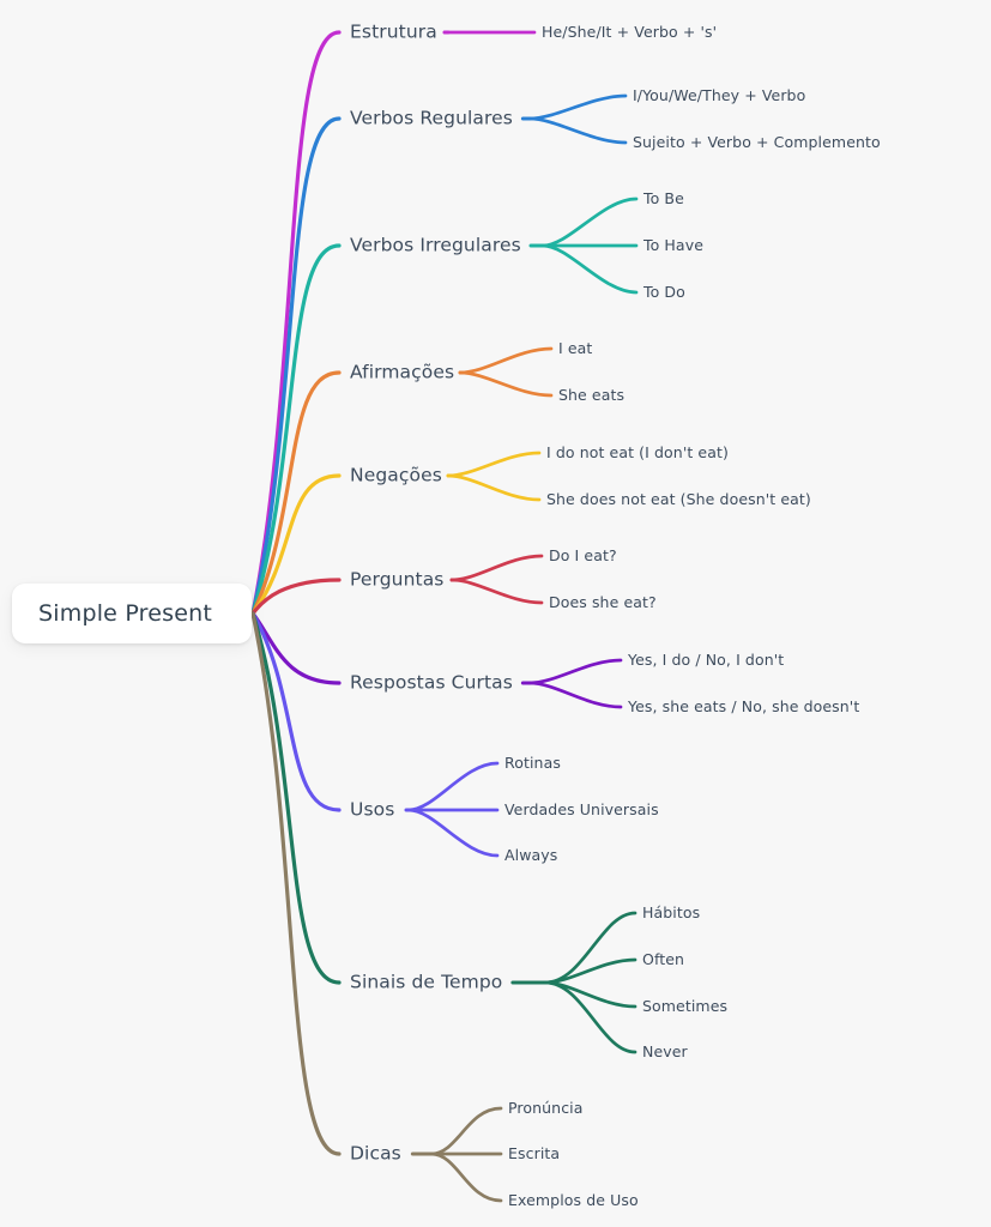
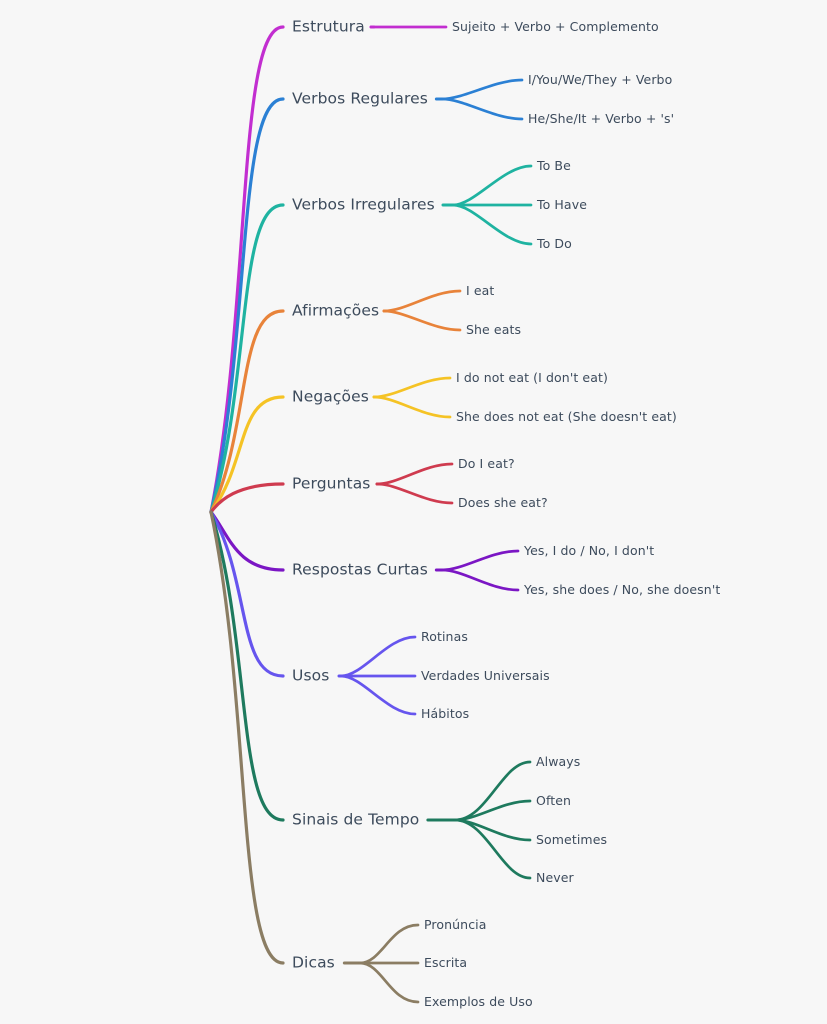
- Simple Present
  Estrutura
- He/She/It + Verbo + 's'
+ Sujeito + Verbo + Complemento
  Verbos Regulares
  I/You/We/They + Verbo
- Sujeito + Verbo + Complemento
+ He/She/It + Verbo + 's'
  Verbos Irregulares
  To Be
  To Have
  To Do
  Afirmações
  I eat
  She eats
  Negações
  I do not eat (I don't eat)
  She does not eat (She doesn't eat)
  Perguntas
  Do I eat?
  Does she eat?
  Respostas Curtas
  Yes, I do / No, I don't
- Yes, she eats / No, she doesn't
+ Yes, she does / No, she doesn't
  Usos
  Rotinas
  Verdades Universais
- Always
+ Hábitos
  Sinais de Tempo
- Hábitos
+ Always
  Often
  Sometimes
  Never
  Dicas
  Pronúncia
  Escrita
  Exemplos de Uso
